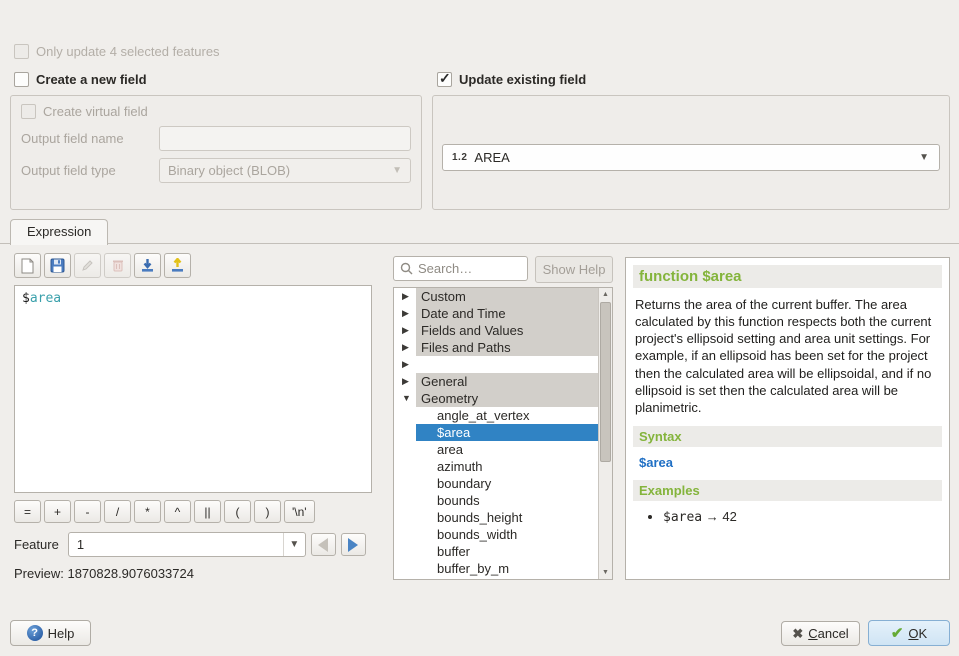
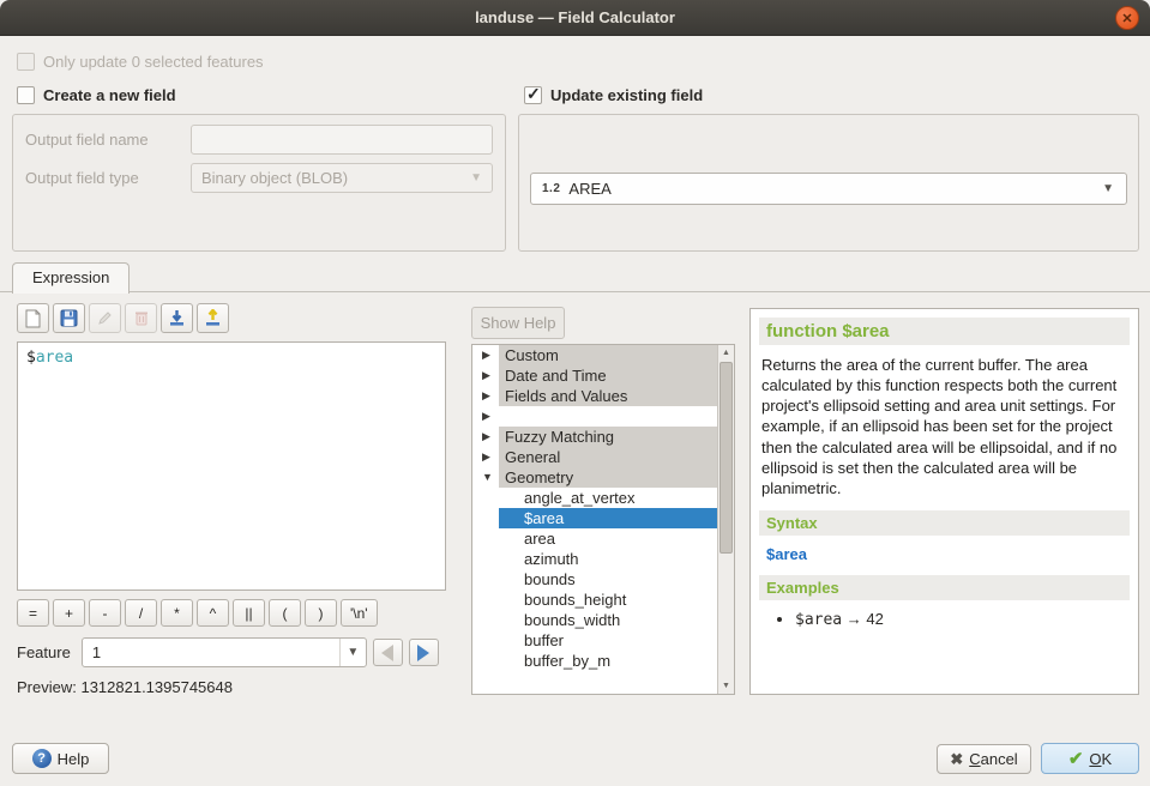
+ landuse — Field Calculator
+ ✕
- Only update 4 selected features
+ Only update 0 selected features
  Create a new field
  Update existing field
- Create virtual field
  Output field name
  Output field type
  Binary object (BLOB)
  ▼
  1.2
  AREA
  ▼
  Expression
  $area
  =
  +
  -
  /
  *
  ^
  ||
  (
  )
  '\n'
  Feature
  1
  ▼
- Preview: 1870828.9076033724
+ Preview: 1312821.1395745648
- Search…
  Show Help
  ▶
  Custom
  ▶
  Date and Time
  ▶
  Fields and Values
  ▶
- Files and Paths
  ▶
+ Fuzzy Matching
  ▶
  General
  ▼
  Geometry
  angle_at_vertex
  $area
  area
  azimuth
- boundary
  bounds
  bounds_height
  bounds_width
  buffer
  buffer_by_m
  function $area
  Returns the area of the current buffer. The area calculated by this function respects both the current project's ellipsoid setting and area unit settings. For example, if an ellipsoid has been set for the project then the calculated area will be ellipsoidal, and if no ellipsoid is set then the calculated area will be planimetric.
  Syntax
  $area
  Examples
  $area → 42
  ?
  Help
  ✖
  Cancel
  ✔
  OK
